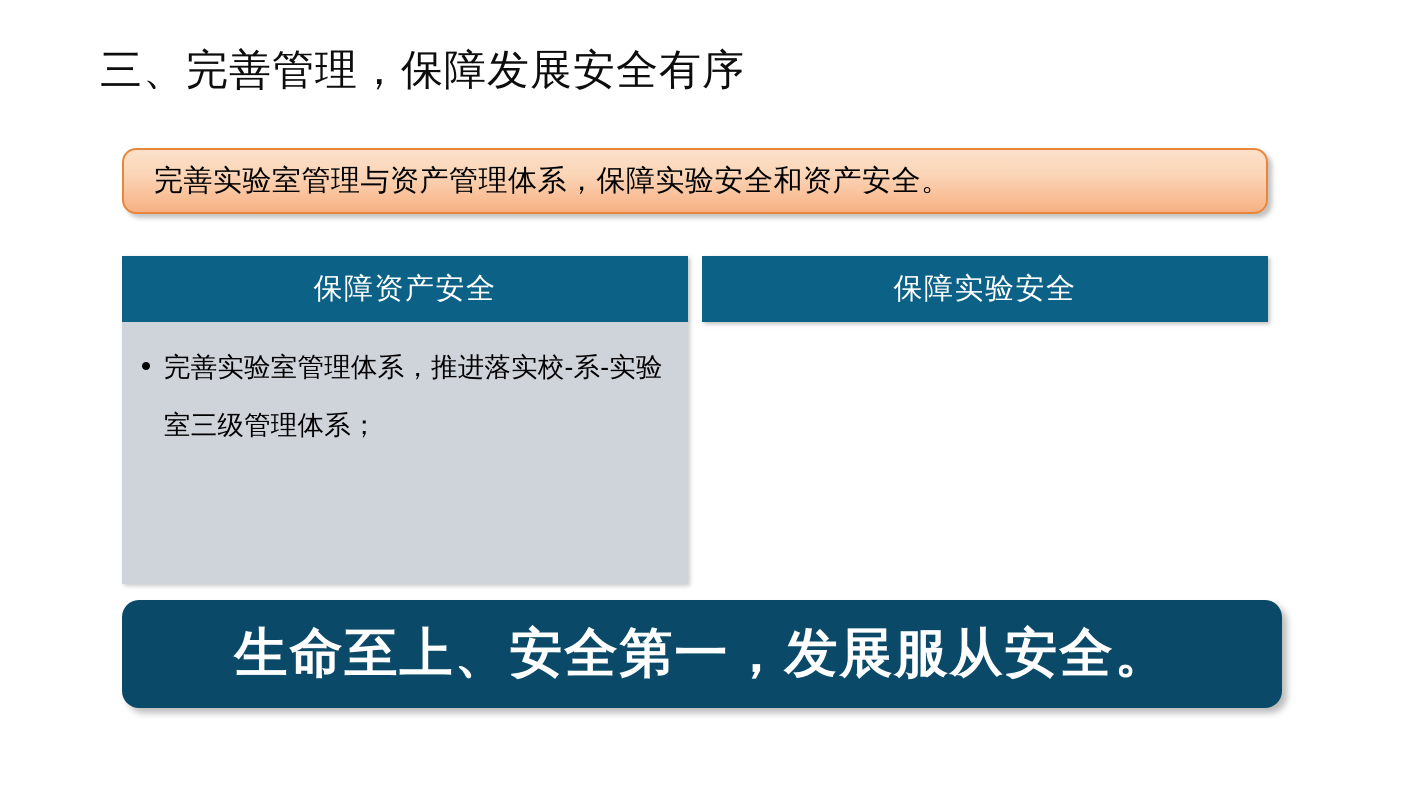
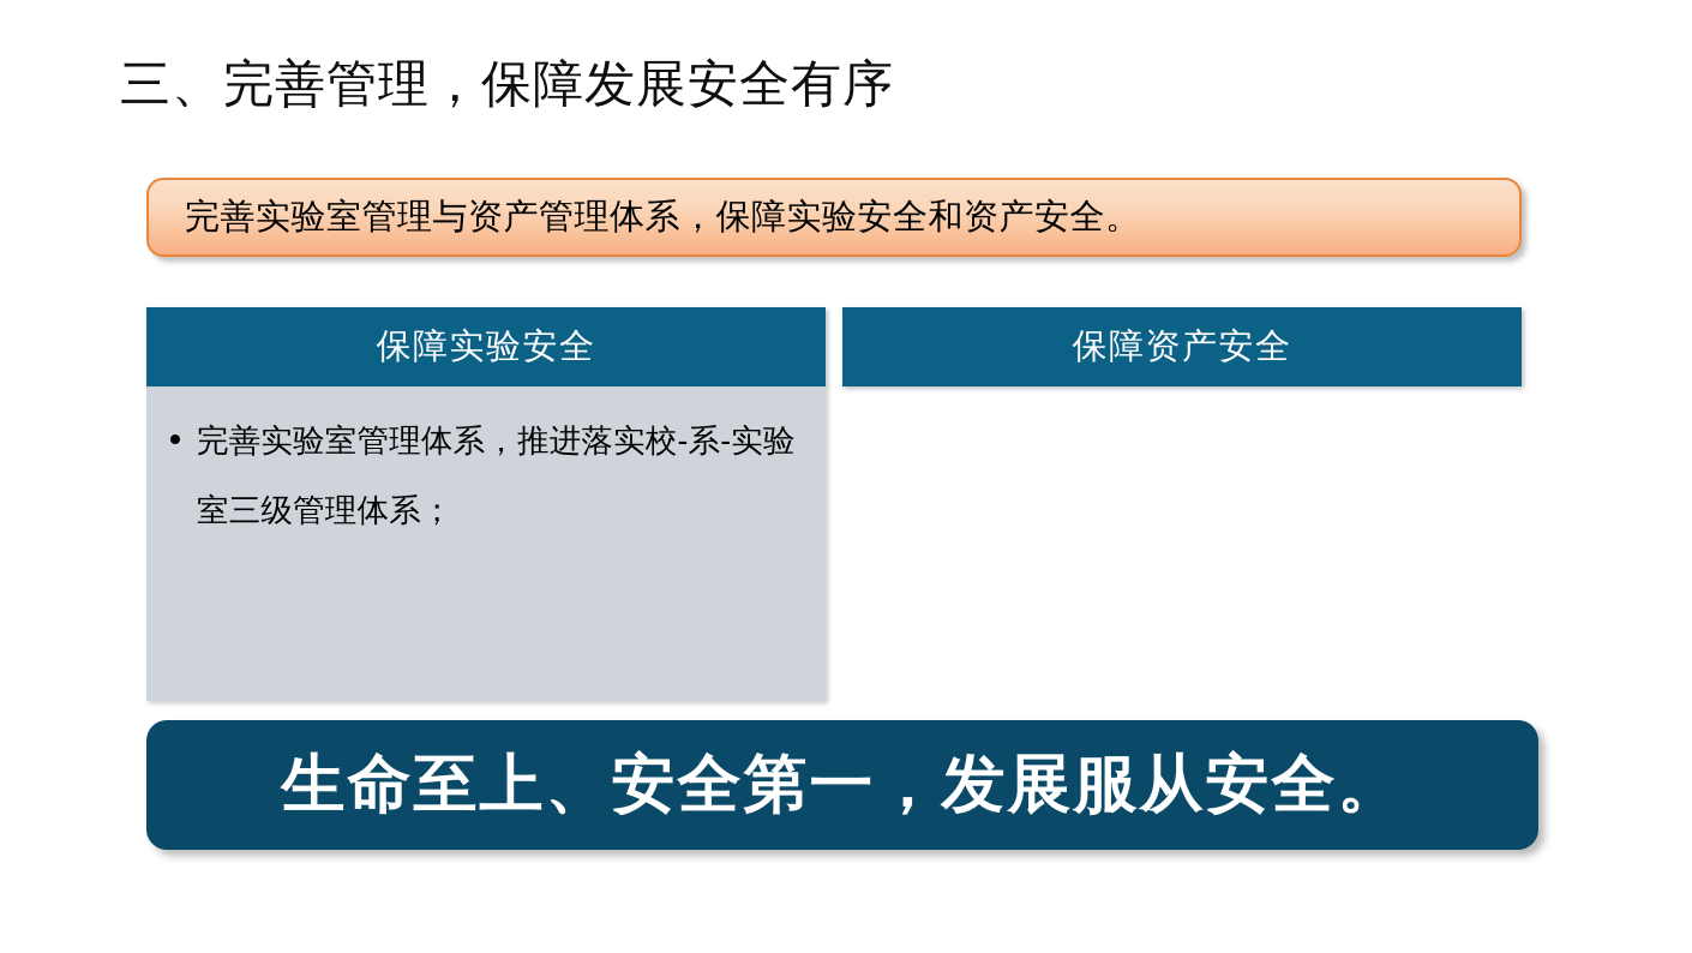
  三、完善管理，保障发展安全有序
  完善实验室管理与资产管理体系，保障实验安全和资产安全。
- 保障资产安全
+ 保障实验安全
  完善实验室管理体系，推进落实校-系-实验室三级管理体系；
- 保障实验安全
+ 保障资产安全
  生命至上、安全第一，发展服从安全。
